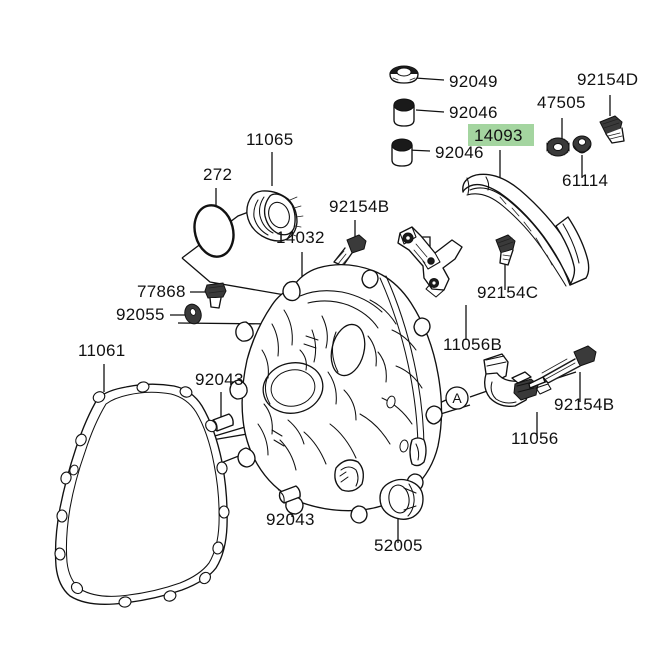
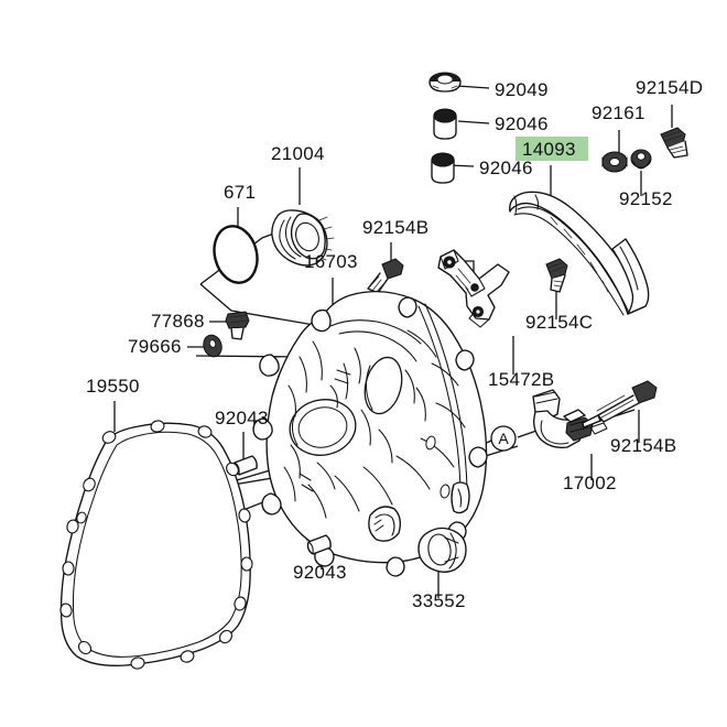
  A
  92049
  92046
  92046
  14093
- 47505
+ 92161
  92154D
- 61114
+ 92152
- 11065
+ 21004
- 272
+ 671
  92154B
- 14032
+ 16703
  77868
- 92055
+ 79666
  92154C
- 11056B
+ 15472B
- 11061
+ 19550
  92043
  92154B
- 11056
+ 17002
  92043
- 52005
+ 33552
